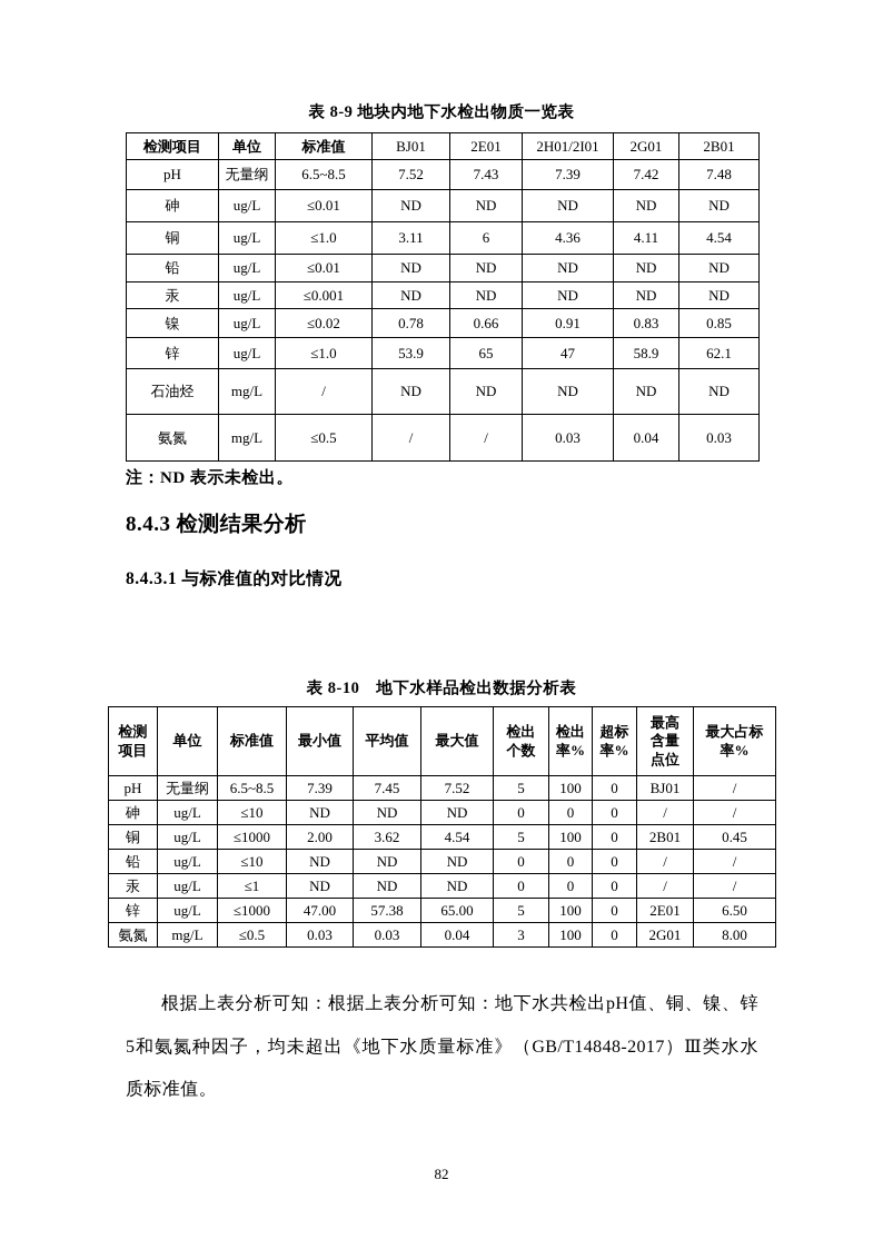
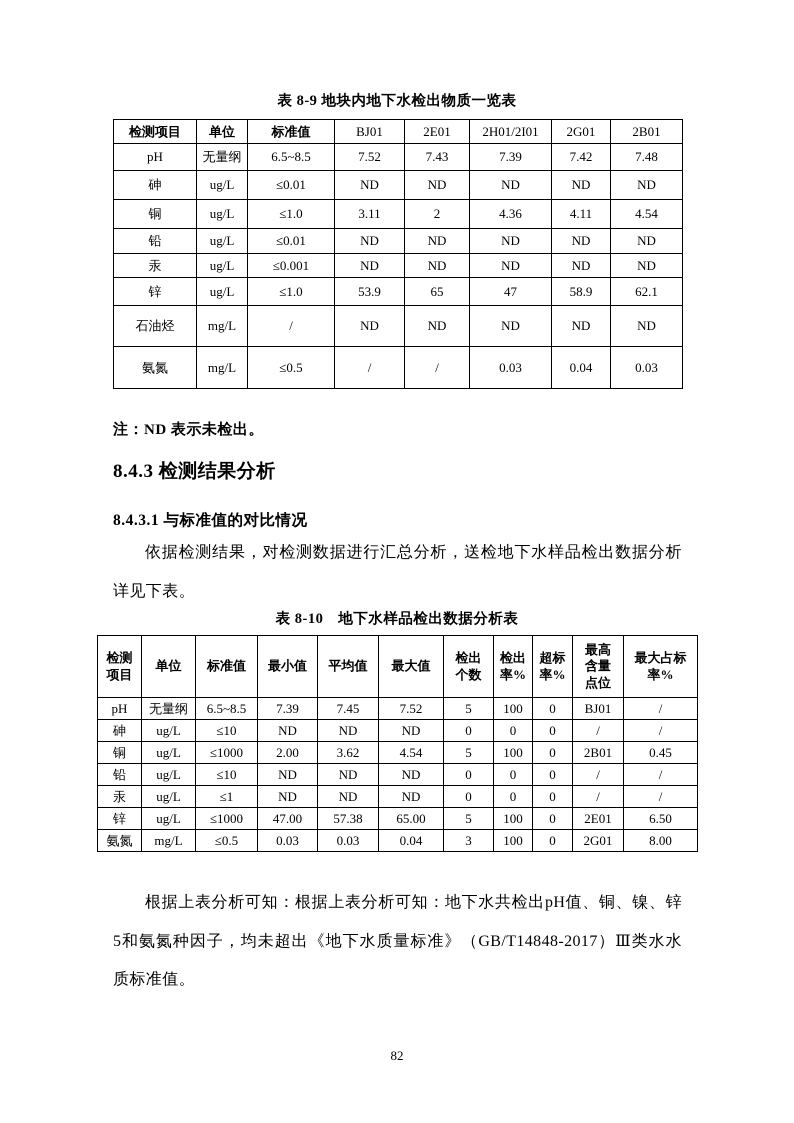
  表 8-9 地块内地下水检出物质一览表
  检测项目	单位	标准值	BJ01	2E01	2H01/2I01	2G01	2B01
  pH	无量纲	6.5~8.5	7.52	7.43	7.39	7.42	7.48
  砷	ug/L	≤0.01	ND	ND	ND	ND	ND
- 铜	ug/L	≤1.0	3.11	6	4.36	4.11	4.54
+ 铜	ug/L	≤1.0	3.11	2	4.36	4.11	4.54
  铅	ug/L	≤0.01	ND	ND	ND	ND	ND
  汞	ug/L	≤0.001	ND	ND	ND	ND	ND
- 镍	ug/L	≤0.02	0.78	0.66	0.91	0.83	0.85
  锌	ug/L	≤1.0	53.9	65	47	58.9	62.1
  石油烃	mg/L	/	ND	ND	ND	ND	ND
  氨氮	mg/L	≤0.5	/	/	0.03	0.04	0.03
  注：ND 表示未检出。
  8.4.3 检测结果分析
  8.4.3.1 与标准值的对比情况
+ 依据检测结果，对检测数据进行汇总分析，送检地下水样品检出数据分析详见下表。
  表 8-10 地下水样品检出数据分析表
  检测 项目	单位	标准值	最小值	平均值	最大值	检出 个数	检出 率%	超标 率%	最高 含量 点位	最大占标 率%
  pH	无量纲	6.5~8.5	7.39	7.45	7.52	5	100	0	BJ01	/
  砷	ug/L	≤10	ND	ND	ND	0	0	0	/	/
  铜	ug/L	≤1000	2.00	3.62	4.54	5	100	0	2B01	0.45
  铅	ug/L	≤10	ND	ND	ND	0	0	0	/	/
  汞	ug/L	≤1	ND	ND	ND	0	0	0	/	/
  锌	ug/L	≤1000	47.00	57.38	65.00	5	100	0	2E01	6.50
  氨氮	mg/L	≤0.5	0.03	0.03	0.04	3	100	0	2G01	8.00
  根据上表分析可知：根据上表分析可知：地下水共检出pH值、铜、镍、锌5和氨氮种因子，均未超出《地下水质量标准》（GB/T14848-2017）Ⅲ类水水质标准值。
  82
